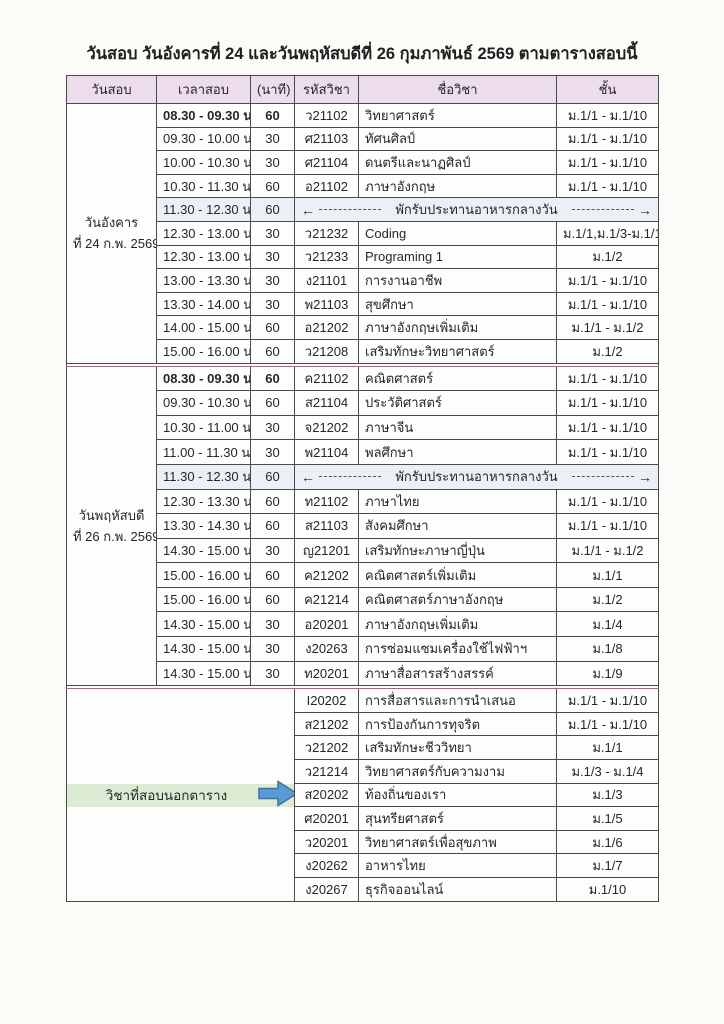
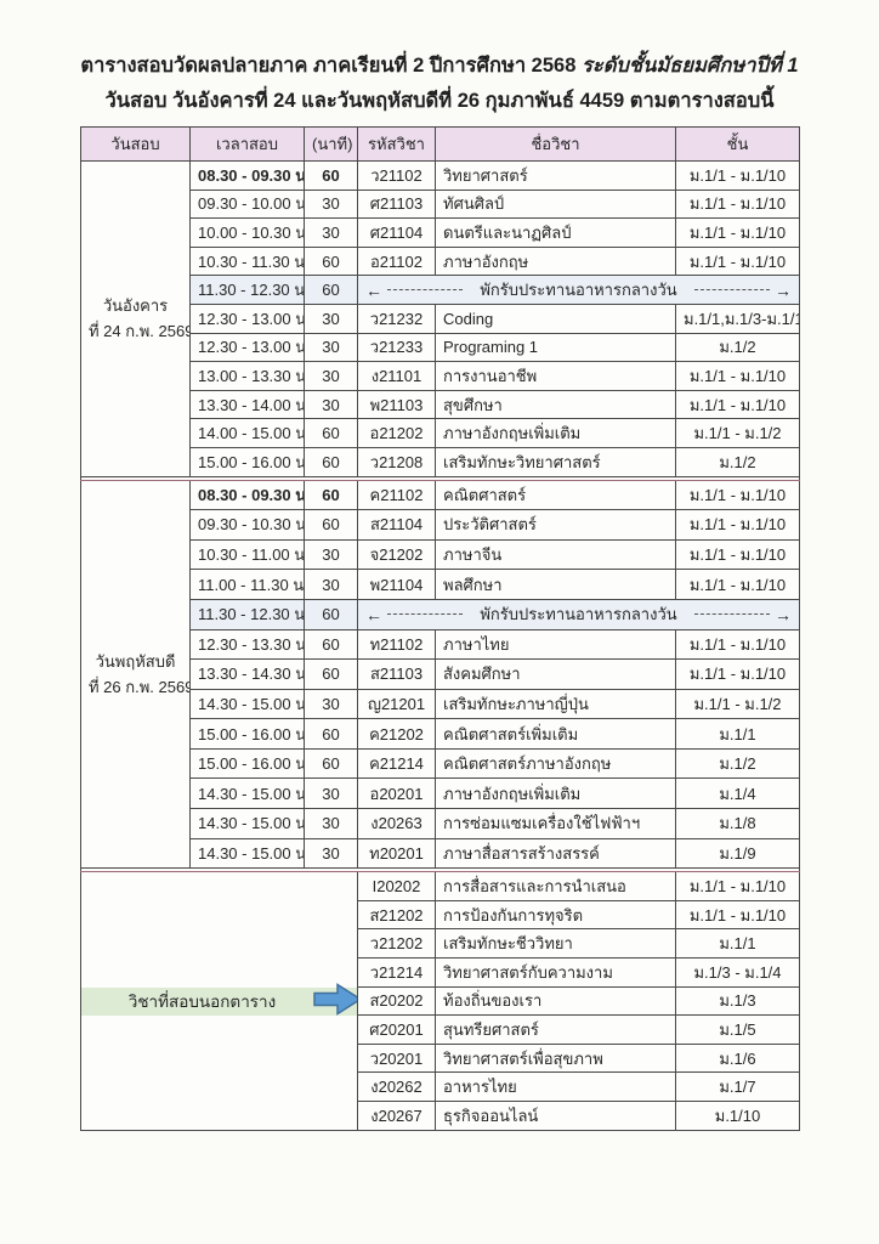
+ ตารางสอบวัดผลปลายภาค ภาคเรียนที่ 2 ปีการศึกษา 2568 ระดับชั้นมัธยมศึกษาปีที่ 1
- วันสอบ วันอังคารที่ 24 และวันพฤหัสบดีที่ 26 กุมภาพันธ์ 2569 ตามตารางสอบนี้
+ วันสอบ วันอังคารที่ 24 และวันพฤหัสบดีที่ 26 กุมภาพันธ์ 4459 ตามตารางสอบนี้
  วันสอบ	เวลาสอบ	(นาที)	รหัสวิชา	ชื่อวิชา	ชั้น
  วันอังคารที่ 24 ก.พ. 2569	08.30 - 09.30 น	60	ว21102	วิทยาศาสตร์	ม.1/1 - ม.1/10
  09.30 - 10.00 น	30	ศ21103	ทัศนศิลป์	ม.1/1 - ม.1/10
  10.00 - 10.30 น	30	ศ21104	ดนตรีและนาฏศิลป์	ม.1/1 - ม.1/10
  10.30 - 11.30 น	60	อ21102	ภาษาอังกฤษ	ม.1/1 - ม.1/10
  11.30 - 12.30 น	60	← พักรับประทานอาหารกลางวัน →
  12.30 - 13.00 น	30	ว21232	Coding	ม.1/1,ม.1/3-ม.1/1
  12.30 - 13.00 น	30	ว21233	Programing 1	ม.1/2
  13.00 - 13.30 น	30	ง21101	การงานอาชีพ	ม.1/1 - ม.1/10
  13.30 - 14.00 น	30	พ21103	สุขศึกษา	ม.1/1 - ม.1/10
  14.00 - 15.00 น	60	อ21202	ภาษาอังกฤษเพิ่มเติม	ม.1/1 - ม.1/2
  15.00 - 16.00 น	60	ว21208	เสริมทักษะวิทยาศาสตร์	ม.1/2
  วันพฤหัสบดีที่ 26 ก.พ. 2569	08.30 - 09.30 น	60	ค21102	คณิตศาสตร์	ม.1/1 - ม.1/10
  09.30 - 10.30 น	60	ส21104	ประวัติศาสตร์	ม.1/1 - ม.1/10
  10.30 - 11.00 น	30	จ21202	ภาษาจีน	ม.1/1 - ม.1/10
  11.00 - 11.30 น	30	พ21104	พลศึกษา	ม.1/1 - ม.1/10
  11.30 - 12.30 น	60	← พักรับประทานอาหารกลางวัน →
  12.30 - 13.30 น	60	ท21102	ภาษาไทย	ม.1/1 - ม.1/10
  13.30 - 14.30 น	60	ส21103	สังคมศึกษา	ม.1/1 - ม.1/10
  14.30 - 15.00 น	30	ญ21201	เสริมทักษะภาษาญี่ปุ่น	ม.1/1 - ม.1/2
  15.00 - 16.00 น	60	ค21202	คณิตศาสตร์เพิ่มเติม	ม.1/1
  15.00 - 16.00 น	60	ค21214	คณิตศาสตร์ภาษาอังกฤษ	ม.1/2
  14.30 - 15.00 น	30	อ20201	ภาษาอังกฤษเพิ่มเติม	ม.1/4
  14.30 - 15.00 น	30	ง20263	การซ่อมแซมเครื่องใช้ไฟฟ้าฯ	ม.1/8
  14.30 - 15.00 น	30	ท20201	ภาษาสื่อสารสร้างสรรค์	ม.1/9
  วิชาที่สอบนอกตาราง	I20202	การสื่อสารและการนำเสนอ	ม.1/1 - ม.1/10
  ส21202	การป้องกันการทุจริต	ม.1/1 - ม.1/10
  ว21202	เสริมทักษะชีววิทยา	ม.1/1
  ว21214	วิทยาศาสตร์กับความงาม	ม.1/3 - ม.1/4
  ส20202	ท้องถิ่นของเรา	ม.1/3
  ศ20201	สุนทรียศาสตร์	ม.1/5
  ว20201	วิทยาศาสตร์เพื่อสุขภาพ	ม.1/6
  ง20262	อาหารไทย	ม.1/7
  ง20267	ธุรกิจออนไลน์	ม.1/10
